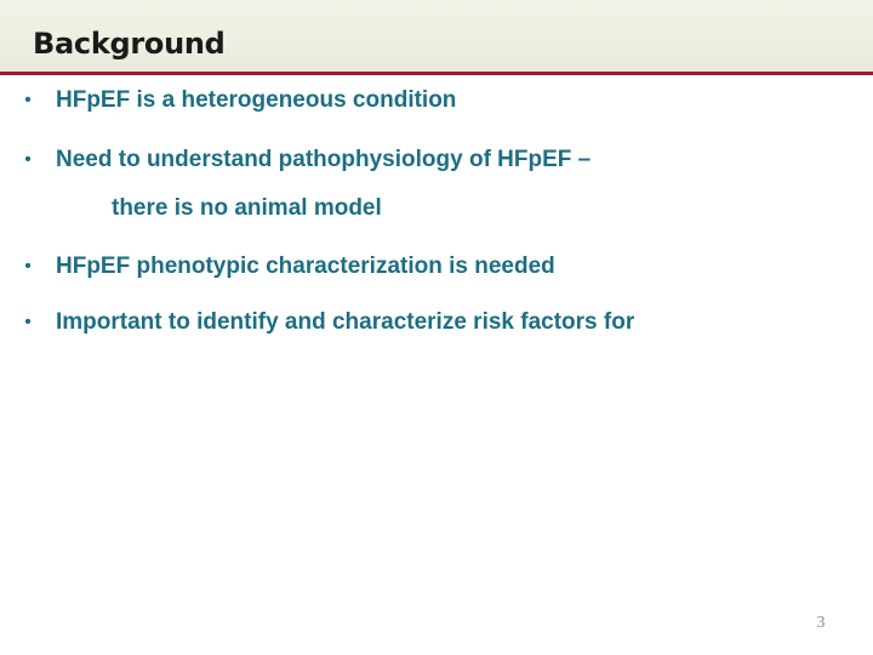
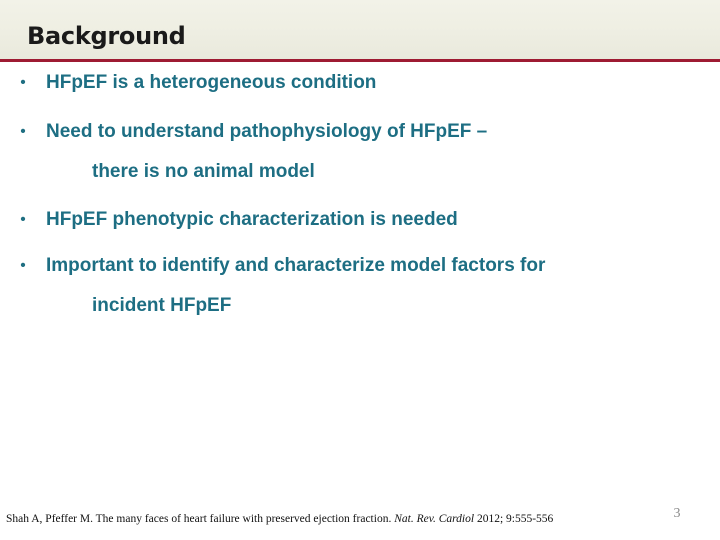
  Background
  •
  HFpEF is a heterogeneous condition
  •
  Need to understand pathophysiology of HFpEF –
  there is no animal model
  •
  HFpEF phenotypic characterization is needed
  •
- Important to identify and characterize risk factors for
+ Important to identify and characterize model factors for
+ incident HFpEF
+ Shah A, Pfeffer M. The many faces of heart failure with preserved ejection fraction. Nat. Rev. Cardiol 2012; 9:555-556
  3
